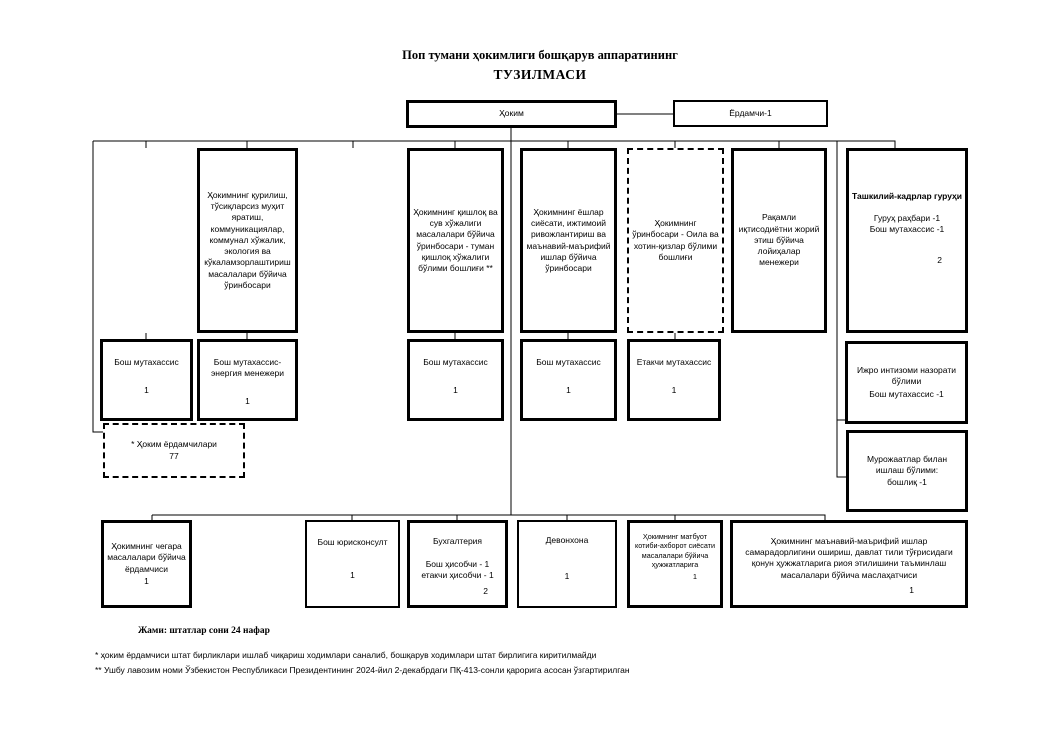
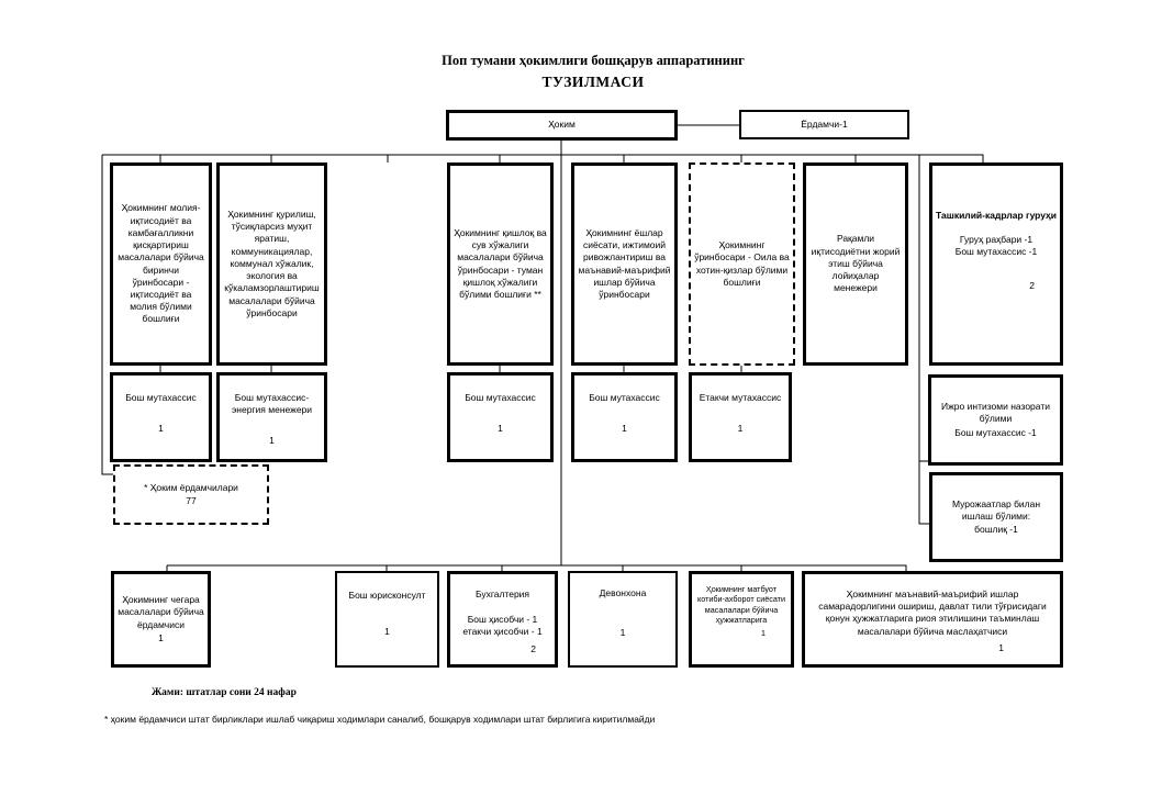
  Поп тумани ҳокимлиги бошқарув аппаратининг
  ТУЗИЛМАСИ
  Ҳоким
  Ёрдамчи-1
+ Ҳокимнинг молия-иқтисодиёт ва камбағалликни қисқартириш масалалари бўйича биринчи ўринбосари - иқтисодиёт ва молия бўлими бошлиғи
  Ҳокимнинг қурилиш, тўсиқларсиз муҳит яратиш, коммуникациялар, коммунал хўжалик, экология ва кўкаламзорлаштириш масалалари бўйича ўринбосари
  Ҳокимнинг қишлоқ ва сув хўжалиги масалалари бўйича ўринбосари - туман қишлоқ хўжалиги бўлими бошлиғи **
  Ҳокимнинг ёшлар сиёсати, ижтимоий ривожлантириш ва маънавий-маърифий ишлар бўйича ўринбосари
  Ҳокимнинг ўринбосари - Оила ва хотин-қизлар бўлими бошлиғи
  Рақамли иқтисодиётни жорий этиш бўйича лойиҳалар менежери
  Ташкилий-кадрлар гуруҳи
  Гуруҳ раҳбари -1
  Бош мутахассис -1
  2
  Бош мутахассис
  1
  Бош мутахассис- энергия менежери
  1
  Бош мутахассис
  1
  Бош мутахассис
  1
  Етакчи мутахассис
  1
  * Ҳоким ёрдамчилари
  77
  Ижро интизоми назорати бўлими
  Бош мутахассис -1
  Мурожаатлар билан ишлаш бўлими:
  бошлиқ -1
  Ҳокимнинг чегара масалалари бўйича ёрдамчиси
  1
  Бош юрисконсулт
  1
  Бухгалтерия
  Бош ҳисобчи - 1
  етакчи ҳисобчи - 1
  2
  Девонхона
  1
  Ҳокимнинг матбуот котиби-ахборот сиёсати масалалари бўйича ҳужжатларига
  1
  Ҳокимнинг маънавий-маърифий ишлар самарадорлигини ошириш, давлат тили тўғрисидаги қонун ҳужжатларига риоя этилишини таъминлаш масалалари бўйича маслаҳатчиси
  1
  Жами: штатлар сони 24 нафар
  * ҳоким ёрдамчиси штат бирликлари ишлаб чиқариш ходимлари саналиб, бошқарув ходимлари штат бирлигига киритилмайди
- ** Ушбу лавозим номи Ўзбекистон Республикаси Президентининг 2024-йил 2-декабрдаги ПҚ-413-сонли қарорига асосан ўзгартирилган
